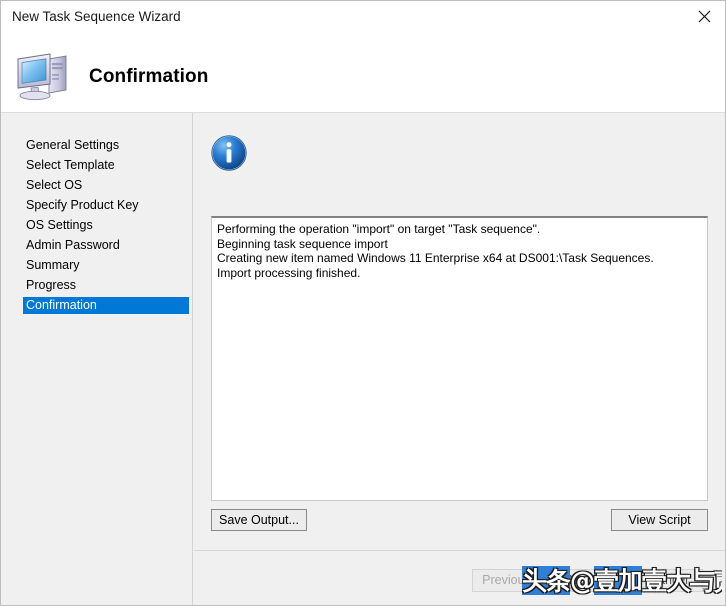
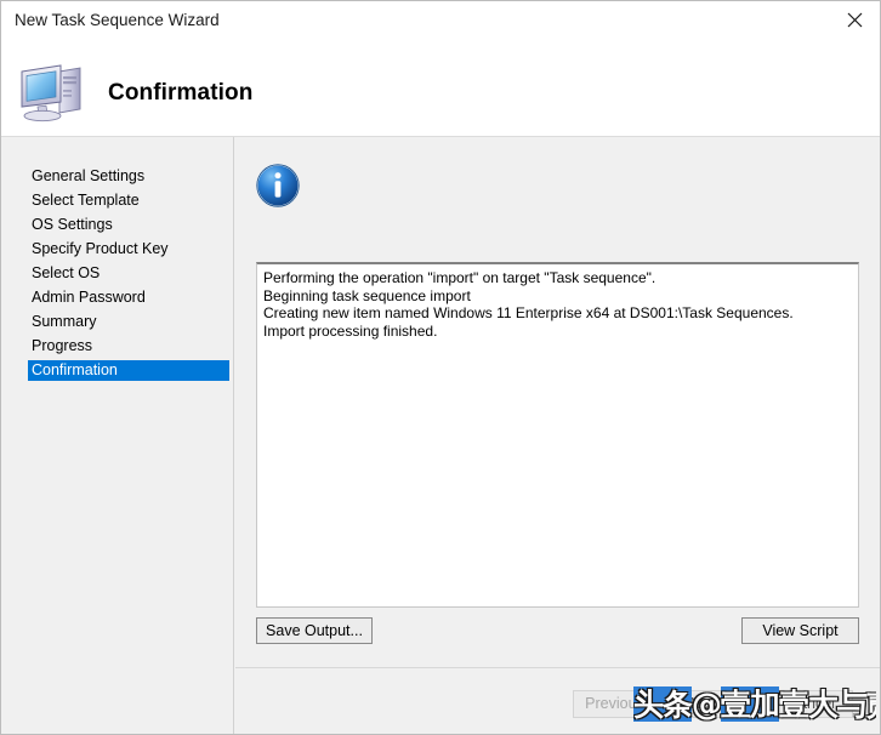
  New Task Sequence Wizard
  Confirmation
  General Settings
  Select Template
- Select OS
+ OS Settings
  Specify Product Key
- OS Settings
+ Select OS
  Admin Password
  Summary
  Progress
  Confirmation
  Performing the operation "import" on target "Task sequence".
  Beginning task sequence import
  Creating new item named Windows 11 Enterprise x64 at DS001:\Task Sequences.
  Import processing finished.
  Save Output...
  View Script
  Previo
  Next
  Cancel
  头条@壹加壹大与
